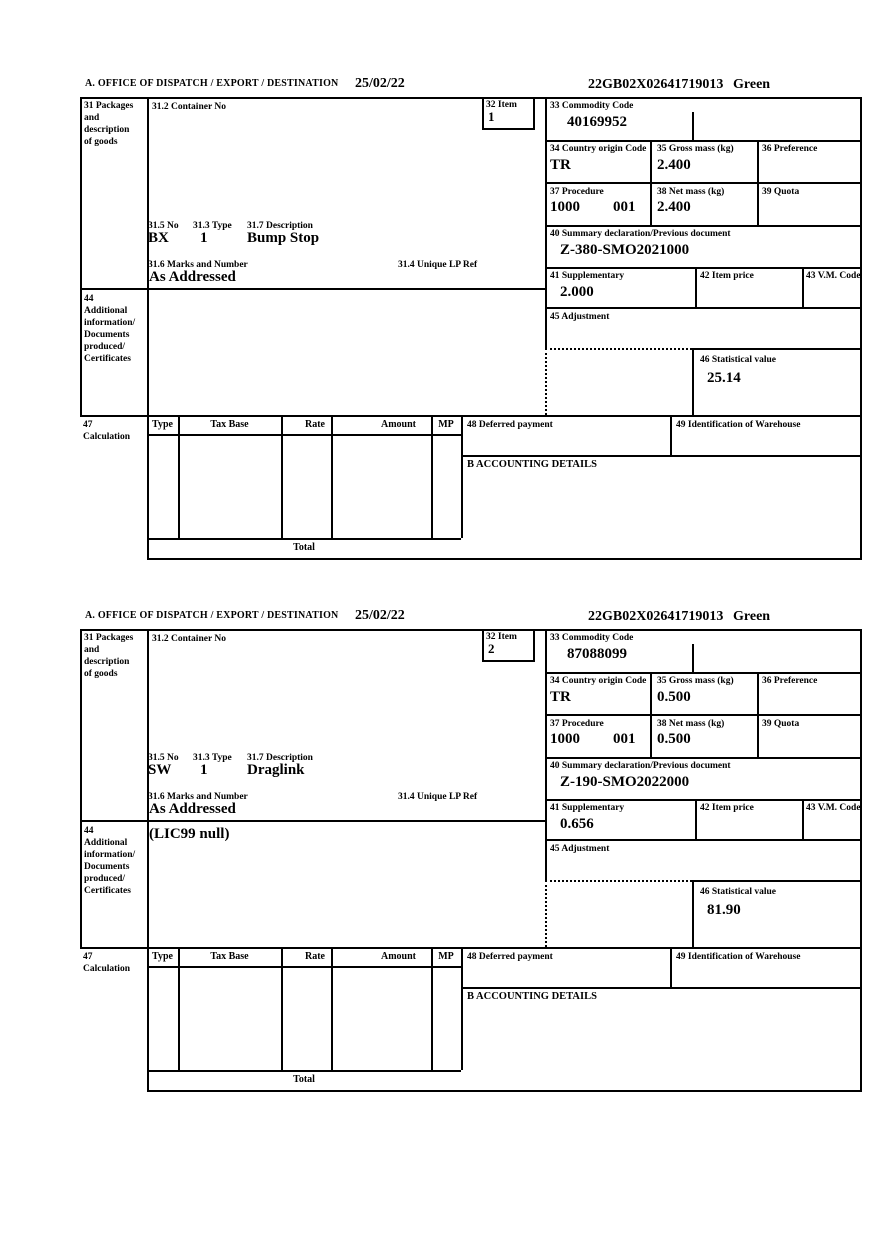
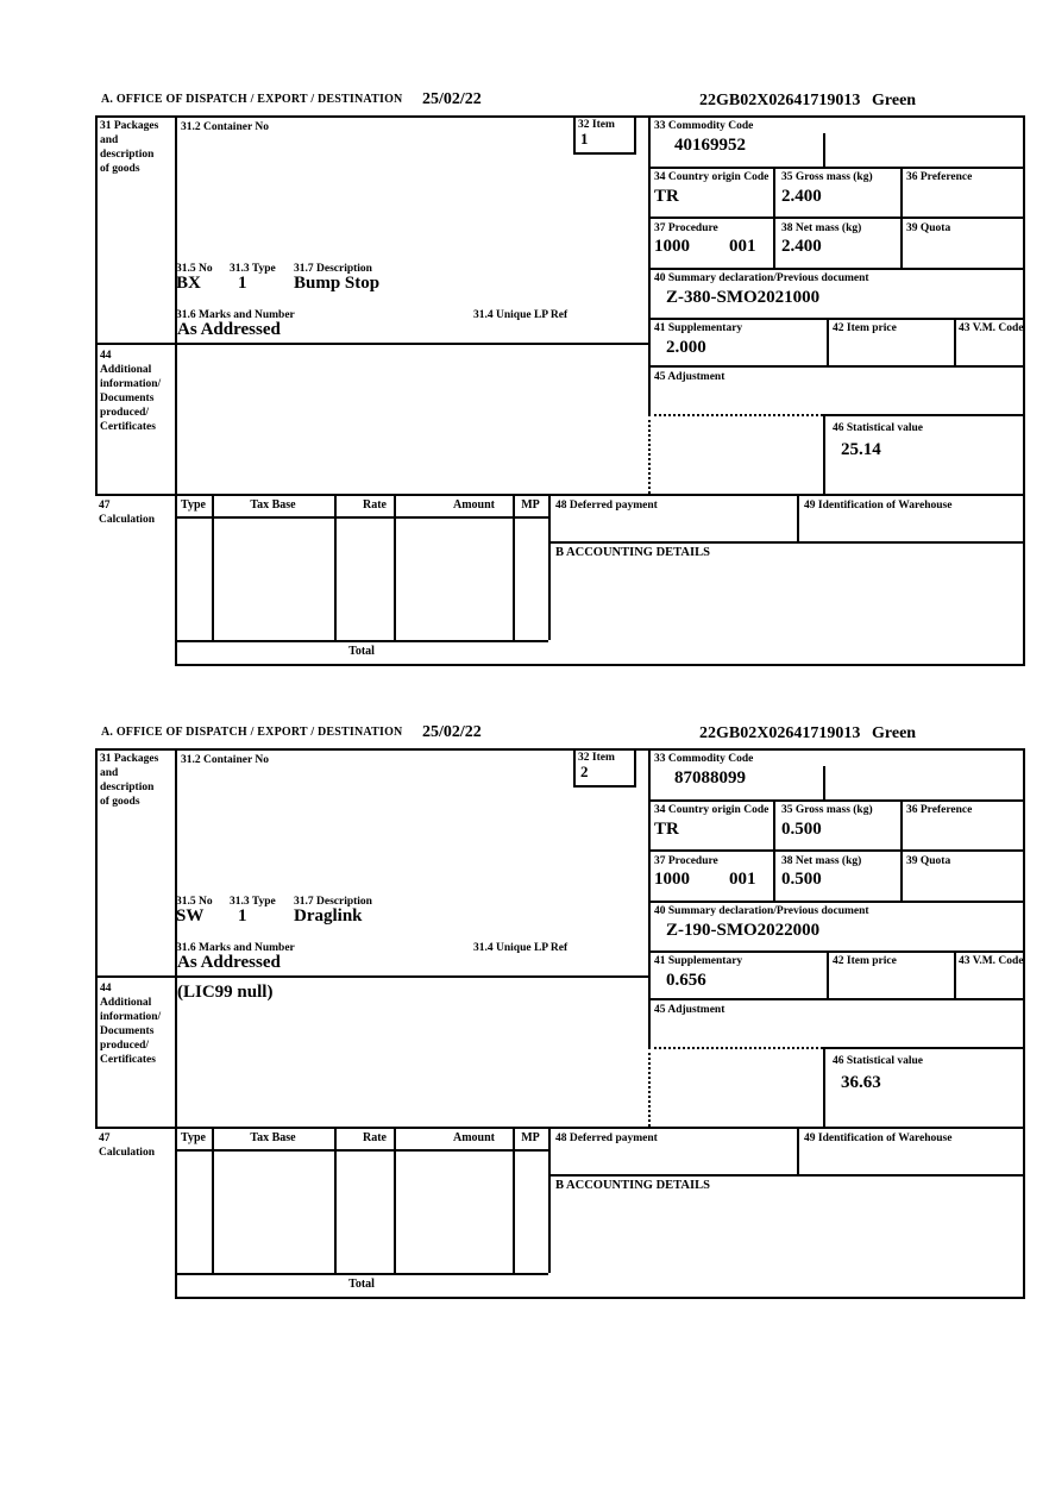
  A. OFFICE OF DISPATCH / EXPORT / DESTINATION
  25/02/22
  22GB02X02641719013
  Green
  31 Packages
  and
  description
  of goods
  31.2 Container No
  32 Item
  1
  31.5 No
  31.3 Type
  31.7 Description
  BX
  1
  Bump Stop
  31.6 Marks and Number
  As Addressed
  31.4 Unique LP Ref
  44
  Additional
  information/
  Documents
  produced/
  Certificates
  33 Commodity Code
  40169952
  34 Country origin Code
  TR
  35 Gross mass (kg)
  2.400
  36 Preference
  37 Procedure
  1000
  001
  38 Net mass (kg)
  2.400
  39 Quota
  40 Summary declaration/Previous document
  Z-380-SMO2021000
  41 Supplementary
  2.000
  42 Item price
  43 V.M. Code
  45 Adjustment
  46 Statistical value
  25.14
  47
  Calculation
  Type
  Tax Base
  Rate
  Amount
  MP
  48 Deferred payment
  49 Identification of Warehouse
  B ACCOUNTING DETAILS
  Total
  A. OFFICE OF DISPATCH / EXPORT / DESTINATION
  25/02/22
  22GB02X02641719013
  Green
  31 Packages
  and
  description
  of goods
  31.2 Container No
  32 Item
  2
  31.5 No
  31.3 Type
  31.7 Description
  SW
  1
  Draglink
  31.6 Marks and Number
  As Addressed
  31.4 Unique LP Ref
  44
  Additional
  information/
  Documents
  produced/
  Certificates
  (LIC99 null)
  33 Commodity Code
  87088099
  34 Country origin Code
  TR
  35 Gross mass (kg)
  0.500
  36 Preference
  37 Procedure
  1000
  001
  38 Net mass (kg)
  0.500
  39 Quota
  40 Summary declaration/Previous document
  Z-190-SMO2022000
  41 Supplementary
  0.656
  42 Item price
  43 V.M. Code
  45 Adjustment
  46 Statistical value
- 81.90
+ 36.63
  47
  Calculation
  Type
  Tax Base
  Rate
  Amount
  MP
  48 Deferred payment
  49 Identification of Warehouse
  B ACCOUNTING DETAILS
  Total
